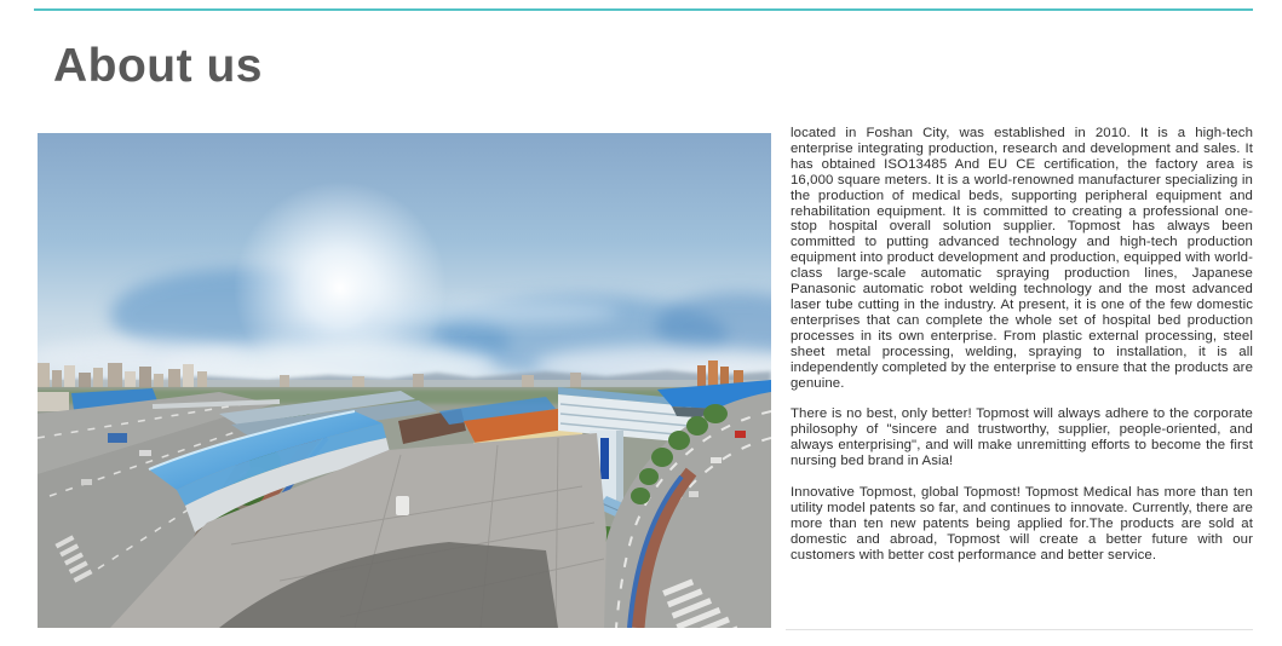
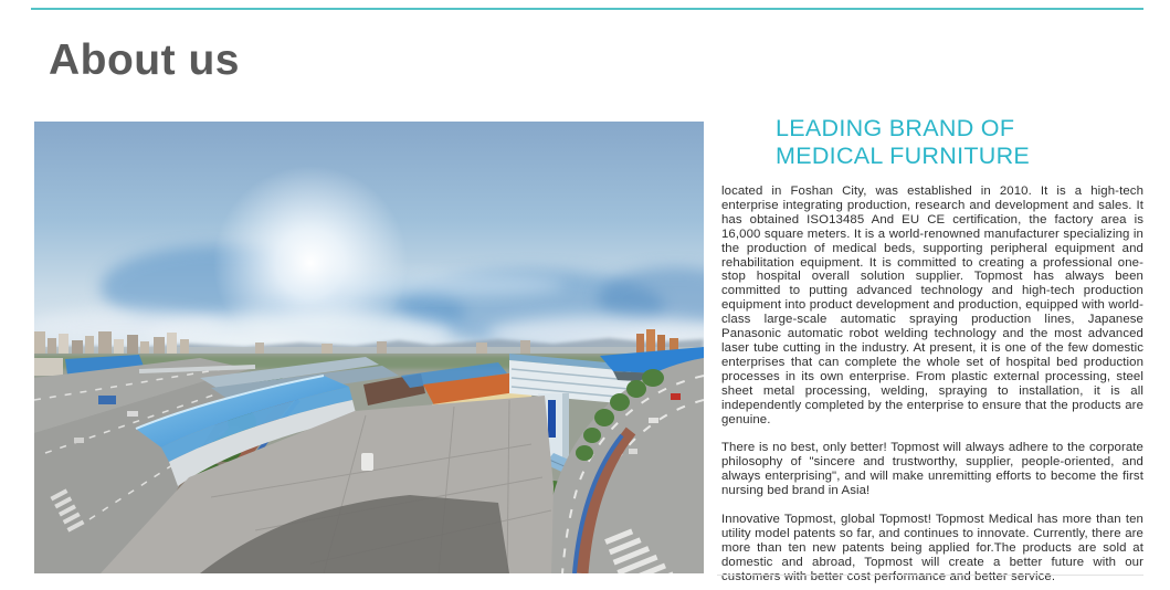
  About us
+ LEADING BRAND OF
+ MEDICAL FURNITURE
  located in Foshan City, was established in 2010. It is a high-tech enterprise integrating production, research and development and sales. It has obtained ISO13485 And EU CE certification, the factory area is 16,000 square meters. It is a world-renowned manufacturer specializing in the production of medical beds, supporting peripheral equipment and rehabilitation equipment. It is committed to creating a professional one-stop hospital overall solution supplier. Topmost has always been committed to putting advanced technology and high-tech production equipment into product development and production, equipped with world-class large-scale automatic spraying production lines, Japanese Panasonic automatic robot welding technology and the most advanced laser tube cutting in the industry. At present, it is one of the few domestic enterprises that can complete the whole set of hospital bed production processes in its own enterprise. From plastic external processing, steel sheet metal processing, welding, spraying to installation, it is all independently completed by the enterprise to ensure that the products are genuine.
  There is no best, only better! Topmost will always adhere to the corporate philosophy of "sincere and trustworthy, supplier, people-oriented, and always enterprising", and will make unremitting efforts to become the first nursing bed brand in Asia!
  Innovative Topmost, global Topmost! Topmost Medical has more than ten utility model patents so far, and continues to innovate. Currently, there are more than ten new patents being applied for.The products are sold at domestic and abroad, Topmost will create a better future with our customers with better cost performance and better service.
